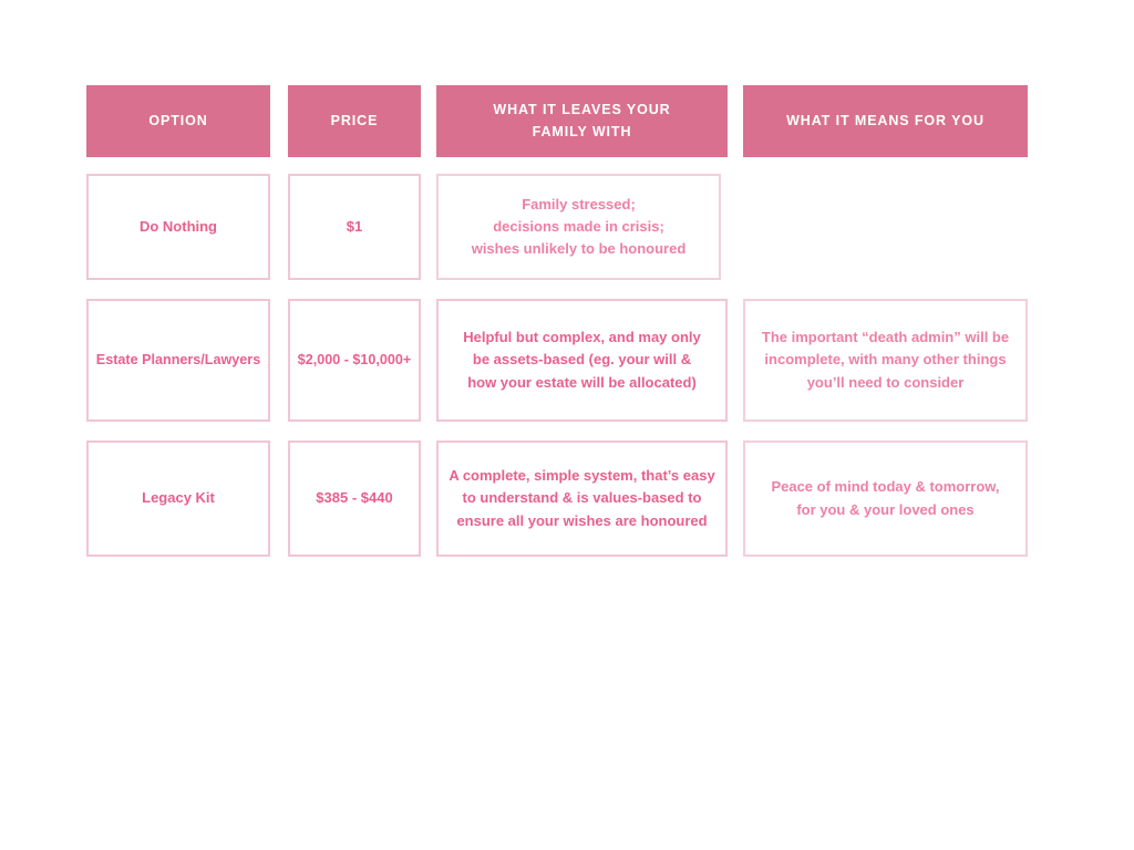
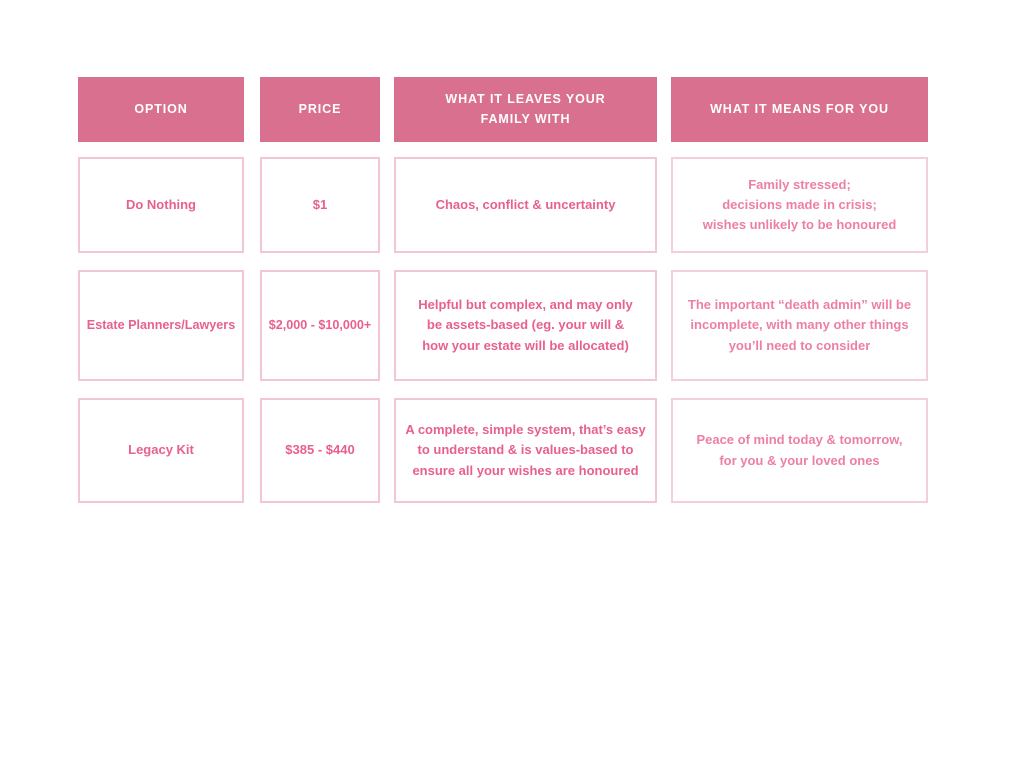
  OPTION
  PRICE
  WHAT IT LEAVES YOUR
  FAMILY WITH
  WHAT IT MEANS FOR YOU
  Do Nothing
  $1
+ Chaos, conflict & uncertainty
  Family stressed;
  decisions made in crisis;
  wishes unlikely to be honoured
  Estate Planners/Lawyers
  $2,000 - $10,000+
  Helpful but complex, and may only
  be assets-based (eg. your will &
  how your estate will be allocated)
  The important “death admin” will be
  incomplete, with many other things
  you’ll need to consider
  Legacy Kit
  $385 - $440
  A complete, simple system, that’s easy
  to understand & is values-based to
  ensure all your wishes are honoured
  Peace of mind today & tomorrow,
  for you & your loved ones
